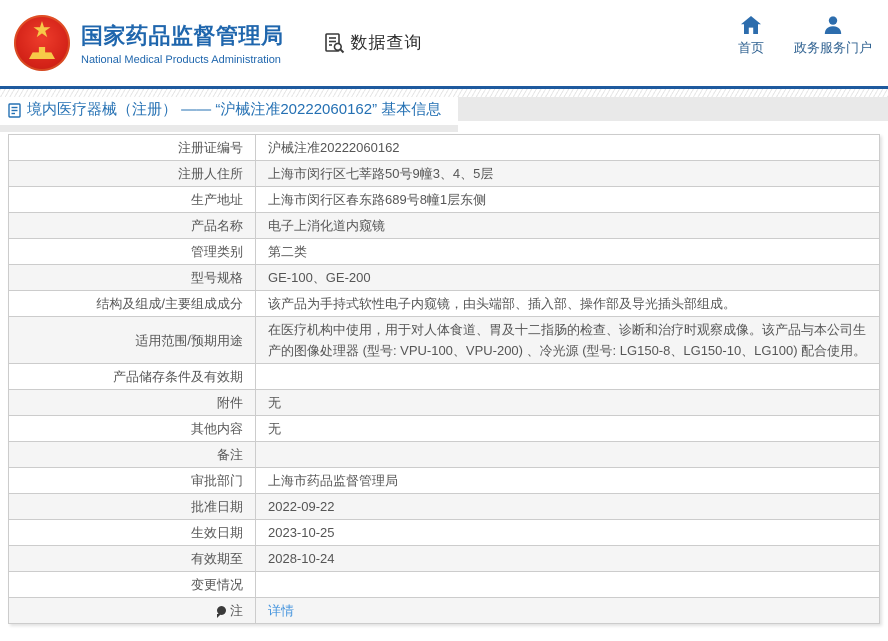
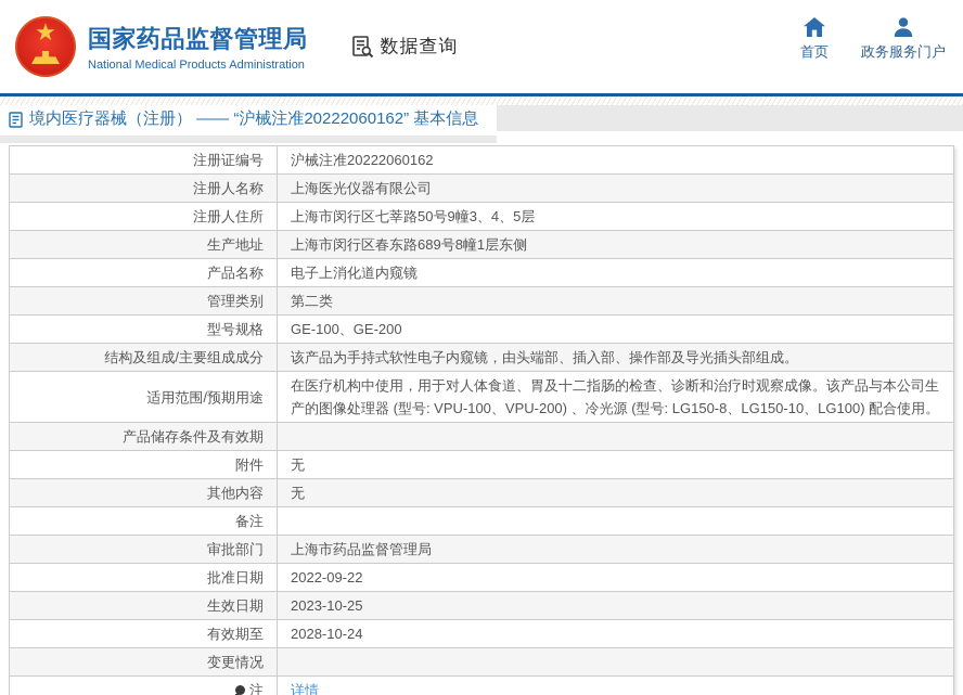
  ★
  国家药品监督管理局
  National Medical Products Administration
  数据查询
  首页
  政务服务门户
  境内医疗器械（注册） —— “沪械注准20222060162” 基本信息
  注册证编号	沪械注准20222060162
+ 注册人名称	上海医光仪器有限公司
  注册人住所	上海市闵行区七莘路50号9幢3、4、5层
  生产地址	上海市闵行区春东路689号8幢1层东侧
  产品名称	电子上消化道内窥镜
  管理类别	第二类
  型号规格	GE-100、GE-200
  结构及组成/主要组成成分	该产品为手持式软性电子内窥镜，由头端部、插入部、操作部及导光插头部组成。
  适用范围/预期用途	在医疗机构中使用，用于对人体食道、胃及十二指肠的检查、诊断和治疗时观察成像。该产品与本公司生产的图像处理器 (型号: VPU-100、VPU-200) 、冷光源 (型号: LG150-8、LG150-10、LG100) 配合使用。
  产品储存条件及有效期
  附件	无
  其他内容	无
  备注
  审批部门	上海市药品监督管理局
  批准日期	2022-09-22
  生效日期	2023-10-25
  有效期至	2028-10-24
  变更情况
  注	详情
